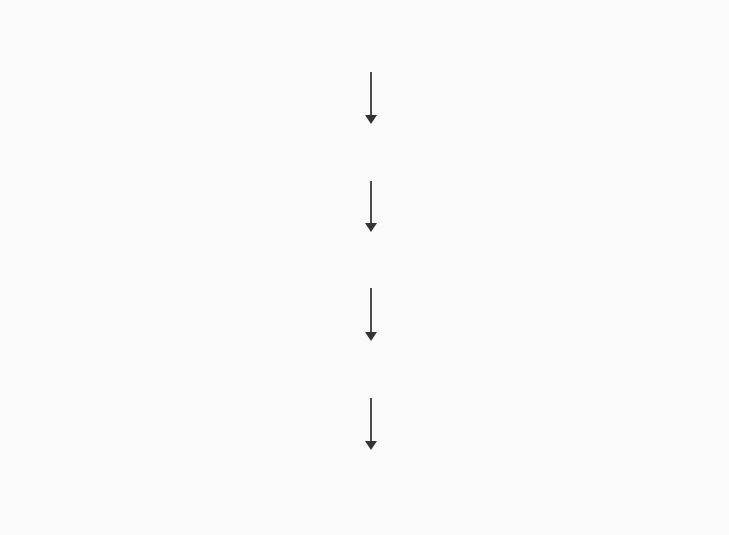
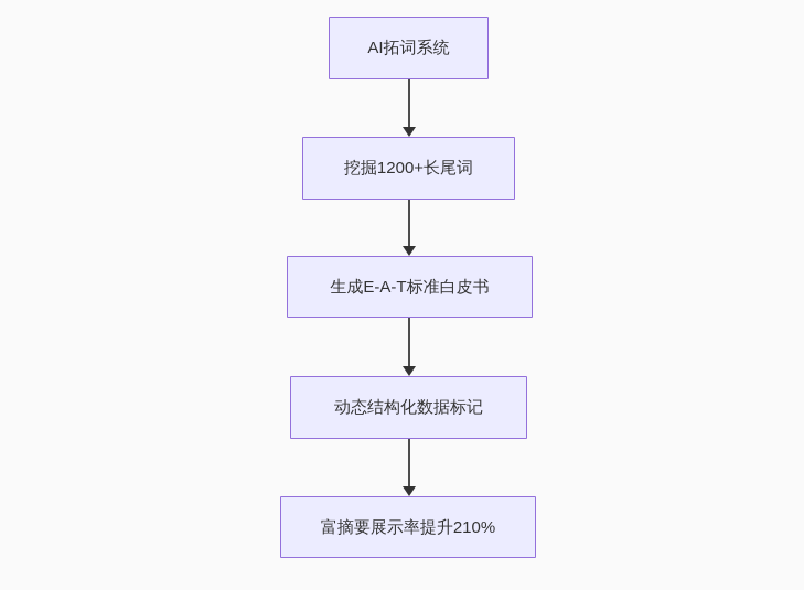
+ AI拓词系统
+ 挖掘1200+长尾词
+ 生成E-A-T标准白皮书
+ 动态结构化数据标记
+ 富摘要展示率提升210%
